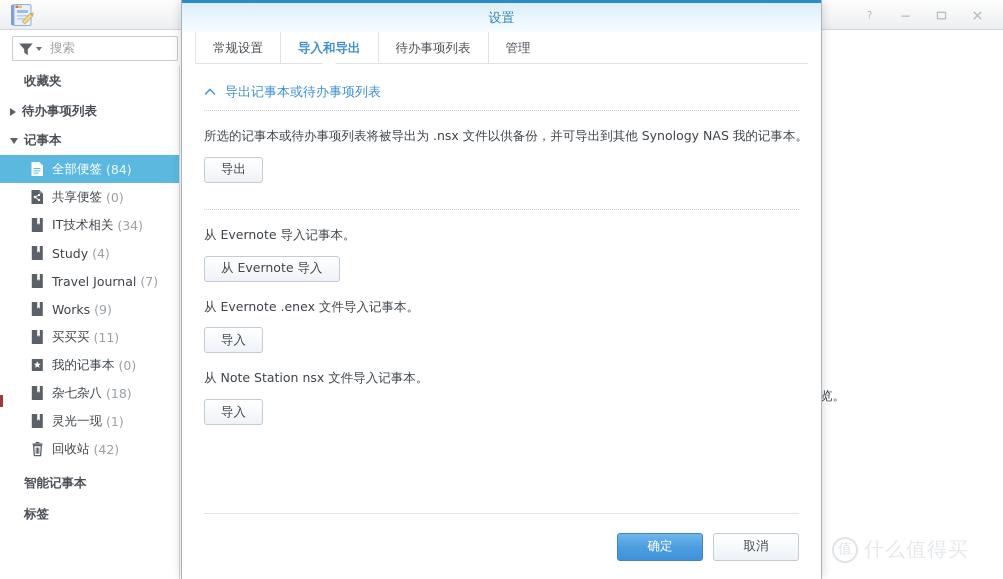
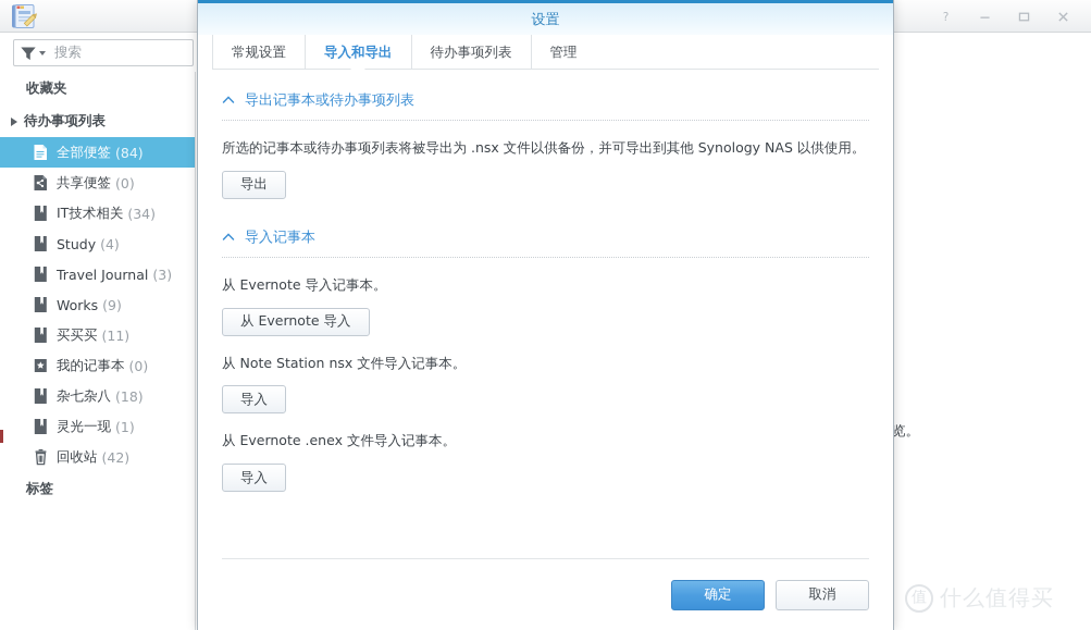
  ?
  搜索
  收藏夹
  待办事项列表
- 记事本
  全部便签
  (84)
  共享便签
  (0)
  IT技术相关
  (34)
  Study
  (4)
  Travel Journal
- (7)
+ (3)
  Works
  (9)
  买买买
  (11)
  我的记事本
  (0)
  杂七杂八
  (18)
  灵光一现
  (1)
  回收站
  (42)
- 智能记事本
  标签
  览。
  值
  什么值得买
  设置
  常规设置
  导入和导出
  待办事项列表
  管理
  导出记事本或待办事项列表
- 所选的记事本或待办事项列表将被导出为 .nsx 文件以供备份，并可导出到其他 Synology NAS 我的记事本。
+ 所选的记事本或待办事项列表将被导出为 .nsx 文件以供备份，并可导出到其他 Synology NAS 以供使用。
  导出
+ 导入记事本
  从 Evernote 导入记事本。
  从 Evernote 导入
- 从 Evernote .enex 文件导入记事本。
+ 从 Note Station nsx 文件导入记事本。
  导入
- 从 Note Station nsx 文件导入记事本。
+ 从 Evernote .enex 文件导入记事本。
  导入
  确定
  取消
